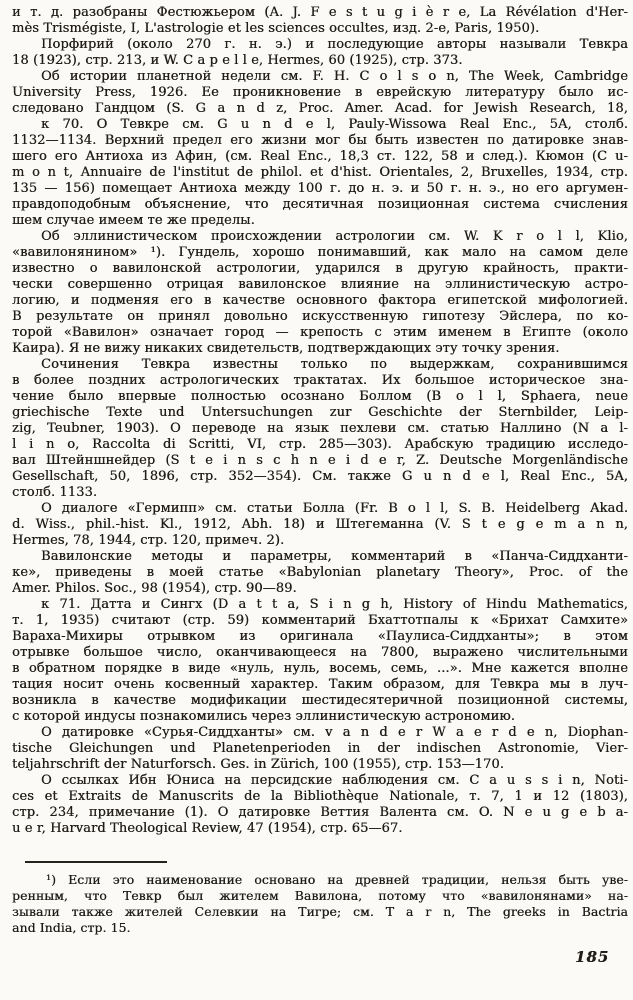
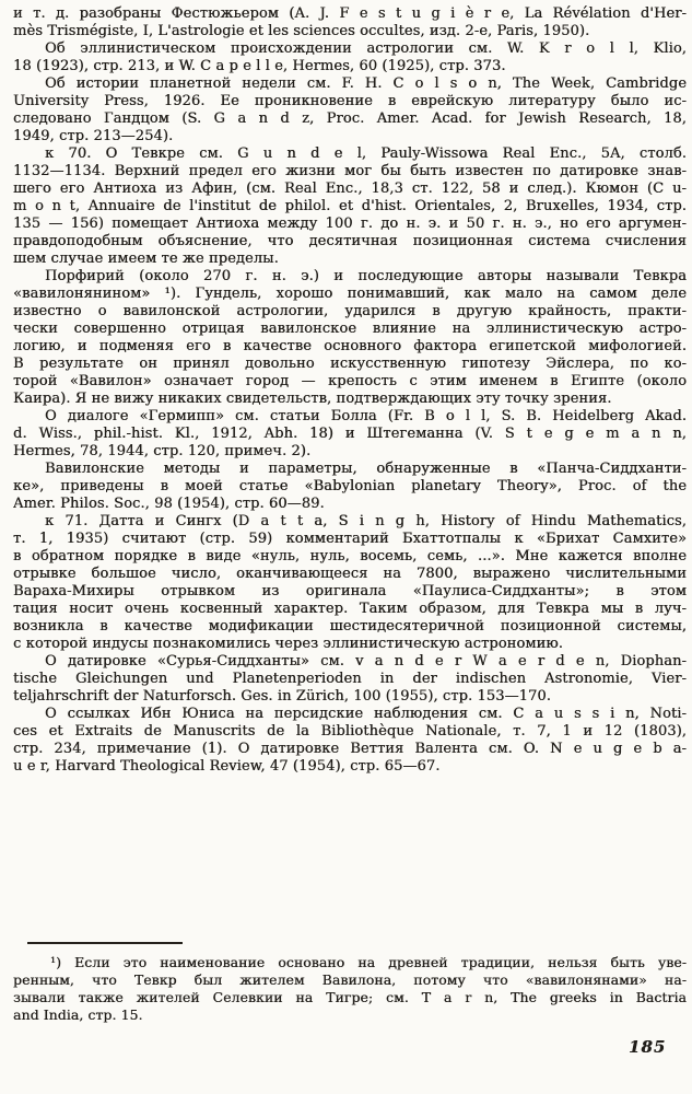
  и т. д. разобраны Фестюжьером (A. J. F e s t u g i è r e, La Révélation d'Her-
  mès Trismégiste, I, L'astrologie et les sciences occultes, изд. 2-е, Paris, 1950).
- Порфирий (около 270 г. н. э.) и последующие авторы называли Тевкра
+ Об эллинистическом происхождении астрологии см. W. K r o l l, Klio,
  18 (1923), стр. 213, и W. C a p e l l e, Hermes, 60 (1925), стр. 373.
  Об истории планетной недели см. F. H. C o l s o n, The Week, Cambridge
  University Press, 1926. Ее проникновение в еврейскую литературу было ис-
  следовано Гандцом (S. G a n d z, Proc. Amer. Acad. for Jewish Research, 18,
+ 1949, стр. 213—254).
  к 70. О Тевкре см. G u n d e l, Pauly-Wissowa Real Enc., 5A, столб.
  1132—1134. Верхний предел его жизни мог бы быть известен по датировке знав-
  шего его Антиоха из Афин, (см. Real Enc., 18,3 ст. 122, 58 и след.). Кюмон (C u-
  m o n t, Annuaire de l'institut de philol. et d'hist. Orientales, 2, Bruxelles, 1934, стр.
  135 — 156) помещает Антиоха между 100 г. до н. э. и 50 г. н. э., но его аргумен-
  правдоподобным объяснение, что десятичная позиционная система счисления
  шем случае имеем те же пределы.
- Об эллинистическом происхождении астрологии см. W. K r o l l, Klio,
+ Порфирий (около 270 г. н. э.) и последующие авторы называли Тевкра
  «вавилонянином» ¹). Гундель, хорошо понимавший, как мало на самом деле
  известно о вавилонской астрологии, ударился в другую крайность, практи-
  чески совершенно отрицая вавилонское влияние на эллинистическую астро-
  логию, и подменяя его в качестве основного фактора египетской мифологией.
  В результате он принял довольно искусственную гипотезу Эйслера, по ко-
  торой «Вавилон» означает город — крепость с этим именем в Египте (около
  Каира). Я не вижу никаких свидетельств, подтверждающих эту точку зрения.
- Сочинения Тевкра известны только по выдержкам, сохранившимся
- в более поздних астрологических трактатах. Их большое историческое зна-
- чение было впервые полностью осознано Боллом (B o l l, Sphaera, neue
- griechische Texte und Untersuchungen zur Geschichte der Sternbilder, Leip-
- zig, Teubner, 1903). О переводе на язык пехлеви см. статью Наллино (N a l-
- l i n o, Raccolta di Scritti, VI, стр. 285—303). Арабскую традицию исследо-
- вал Штейншнейдер (S t e i n s c h n e i d e r, Z. Deutsche Morgenländische
- Gesellschaft, 50, 1896, стр. 352—354). См. также G u n d e l, Real Enc., 5A,
- столб. 1133.
  О диалоге «Гермипп» см. статьи Болла (Fr. B o l l, S. B. Heidelberg Akad.
  d. Wiss., phil.-hist. Kl., 1912, Abh. 18) и Штегеманна (V. S t e g e m a n n,
  Hermes, 78, 1944, стр. 120, примеч. 2).
- Вавилонские методы и параметры, комментарий в «Панча-Сиддханти-
+ Вавилонские методы и параметры, обнаруженные в «Панча-Сиддханти-
  ке», приведены в моей статье «Babylonian planetary Theory», Proc. of the
- Amer. Philos. Soc., 98 (1954), стр. 90—89.
+ Amer. Philos. Soc., 98 (1954), стр. 60—89.
  к 71. Датта и Сингх (D a t t a, S i n g h, History of Hindu Mathematics,
  т. 1, 1935) считают (стр. 59) комментарий Бхаттотпалы к «Брихат Самхите»
- Вараха-Михиры отрывком из оригинала «Паулиса-Сиддханты»; в этом
+ в обратном порядке в виде «нуль, нуль, восемь, семь, ...». Мне кажется вполне
  отрывке большое число, оканчивающееся на 7800, выражено числительными
- в обратном порядке в виде «нуль, нуль, восемь, семь, ...». Мне кажется вполне
+ Вараха-Михиры отрывком из оригинала «Паулиса-Сиддханты»; в этом
  тация носит очень косвенный характер. Таким образом, для Тевкра мы в луч-
  возникла в качестве модификации шестидесятеричной позиционной системы,
  с которой индусы познакомились через эллинистическую астрономию.
  О датировке «Сурья-Сиддханты» см. v a n d e r W a e r d e n, Diophan-
  tische Gleichungen und Planetenperioden in der indischen Astronomie, Vier-
  teljahrschrift der Naturforsch. Ges. in Zürich, 100 (1955), стр. 153—170.
  О ссылках Ибн Юниса на персидские наблюдения см. C a u s s i n, Noti-
  ces et Extraits de Manuscrits de la Bibliothèque Nationale, т. 7, 1 и 12 (1803),
  стр. 234, примечание (1). О датировке Веттия Валента см. O. N e u g e b a-
  u e r, Harvard Theological Review, 47 (1954), стр. 65—67.
  ¹) Если это наименование основано на древней традиции, нельзя быть уве-
  ренным, что Тевкр был жителем Вавилона, потому что «вавилонянами» на-
  зывали также жителей Селевкии на Тигре; см. T a r n, The greeks in Bactria
  and India, стр. 15.
  185
